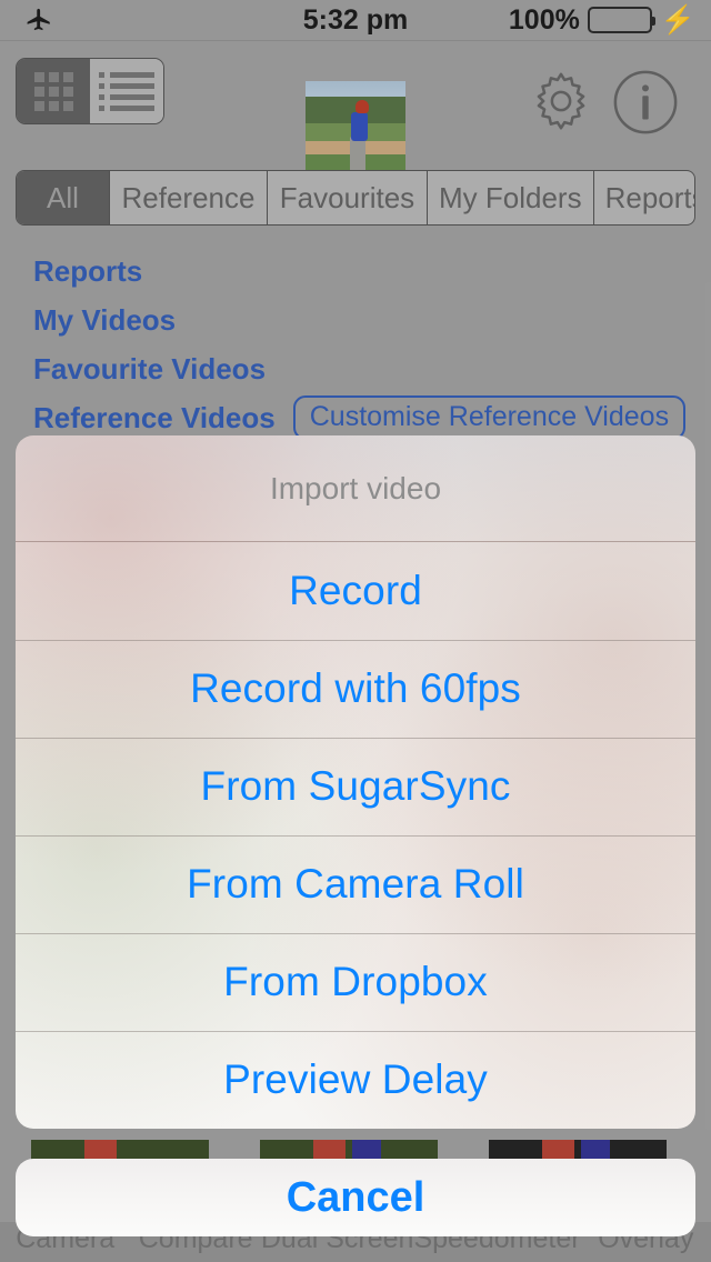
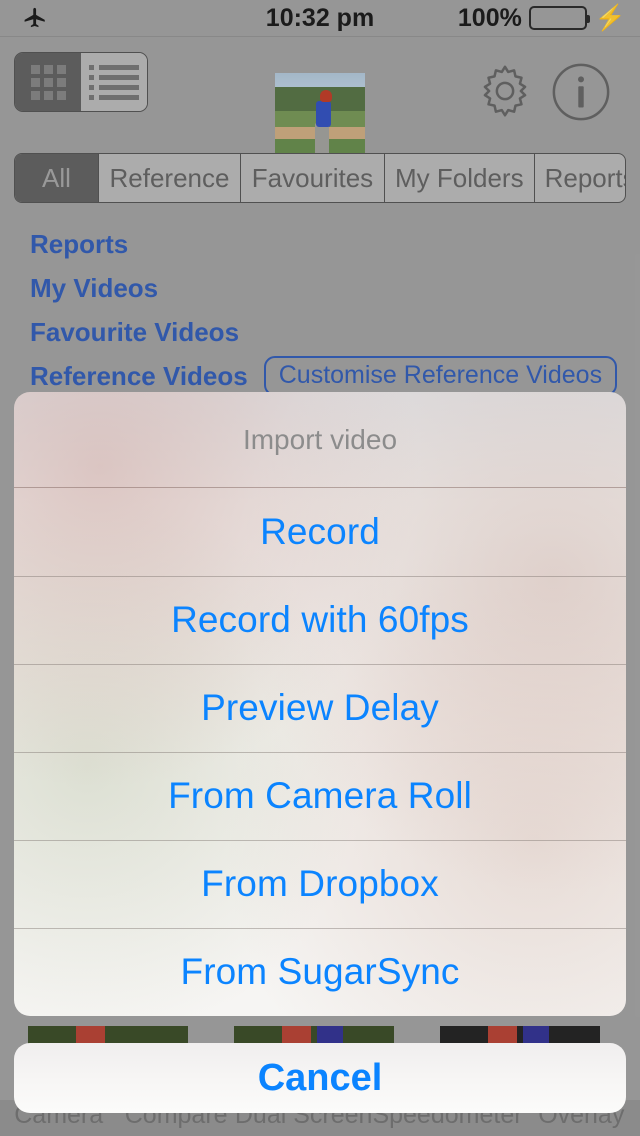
- 5:32 pm
+ 10:32 pm
  100%
  ⚡
  All
  Reference
  Favourites
  My Folders
  Report
  Reports
  My Videos
  Favourite Videos
  Reference Videos
  Customise Reference Videos
  Camera
  Compare
  Dual Screen
  Speedometer
  Overlay
  Import video
  Record
  Record with 60fps
- From SugarSync
+ Preview Delay
  From Camera Roll
  From Dropbox
- Preview Delay
+ From SugarSync
  Cancel
